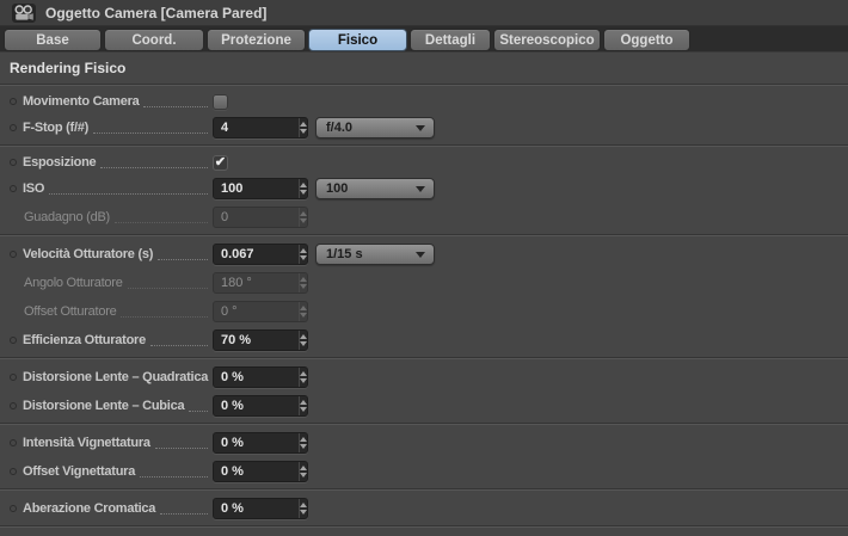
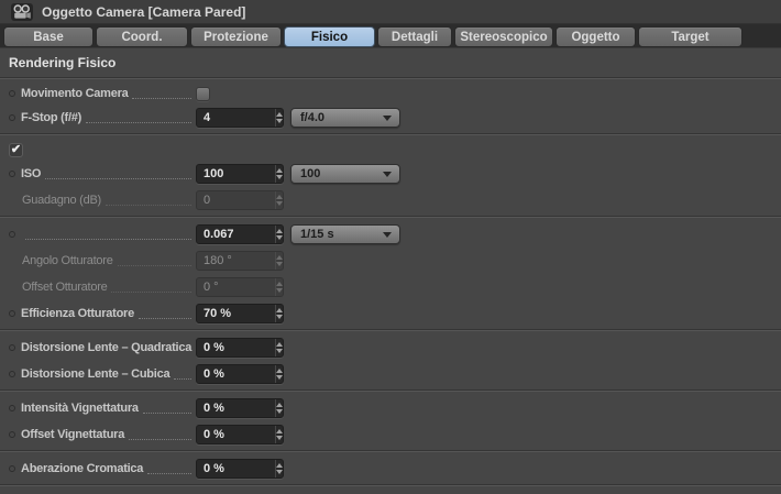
  Oggetto Camera [Camera Pared]
  Base
  Coord.
  Protezione
  Fisico
  Dettagli
  Stereoscopico
  Oggetto
+ Target
  Rendering Fisico
  Movimento Camera
  F-Stop (f/#)
  4
  f/4.0
- Esposizione
  ✔
  ISO
  100
  100
  Guadagno (dB)
  0
- Velocità Otturatore (s)
  0.067
  1/15 s
  Angolo Otturatore
  180 °
  Offset Otturatore
  0 °
  Efficienza Otturatore
  70 %
  Distorsione Lente – Quadratica
  0 %
  Distorsione Lente – Cubica
  0 %
  Intensità Vignettatura
  0 %
  Offset Vignettatura
  0 %
  Aberazione Cromatica
  0 %
